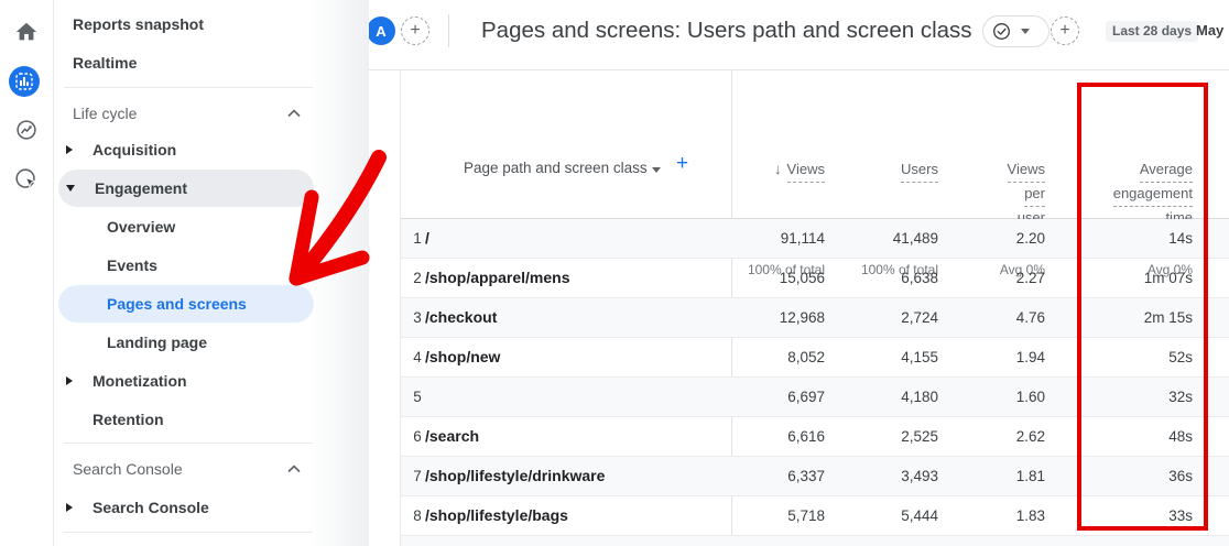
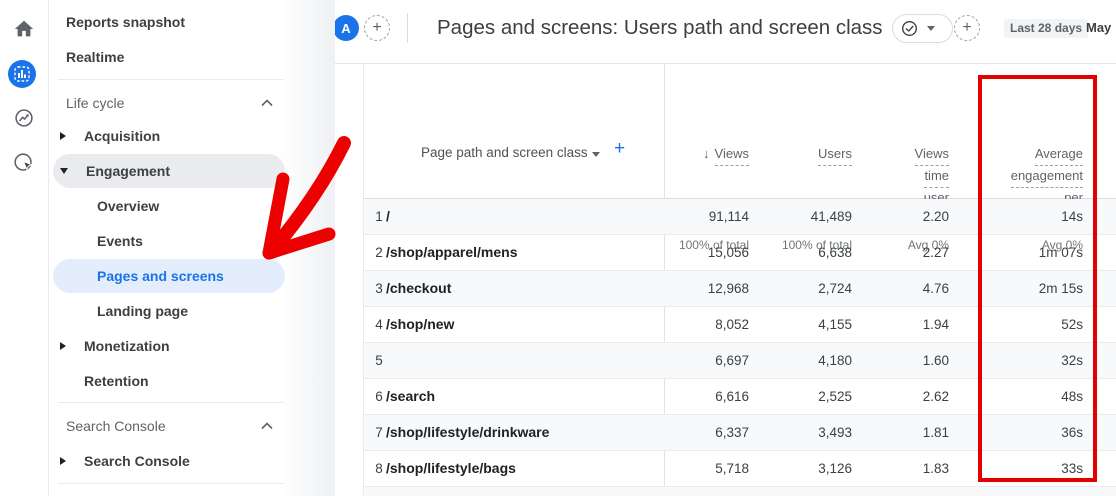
  Reports snapshot
  Realtime
  Life cycle
  Acquisition
  Engagement
  Overview
  Events
  Pages and screens
  Landing page
  Monetization
  Retention
  Search Console
  Search Console
  A
  +
  Pages and screens: Users path and screen class
  +
  Last 28 days
  May
  Page path and screen class
  +
  ↓ Views
  Users
  Views
- per
+ time
  user
  Average
  engagement
- time
+ per
  100% of total
  100% of total
  Avg 0%
  Avg 0%
  1
  /
  91,114
  41,489
  2.20
  14s
  2
  /shop/apparel/mens
  15,056
  6,638
  2.27
  1m 07s
  3
  /checkout
  12,968
  2,724
  4.76
  2m 15s
  4
  /shop/new
  8,052
  4,155
  1.94
  52s
  5
  6,697
  4,180
  1.60
  32s
  6
  /search
  6,616
  2,525
  2.62
  48s
  7
  /shop/lifestyle/drinkware
  6,337
  3,493
  1.81
  36s
  8
  /shop/lifestyle/bags
  5,718
- 5,444
+ 3,126
  1.83
  33s
